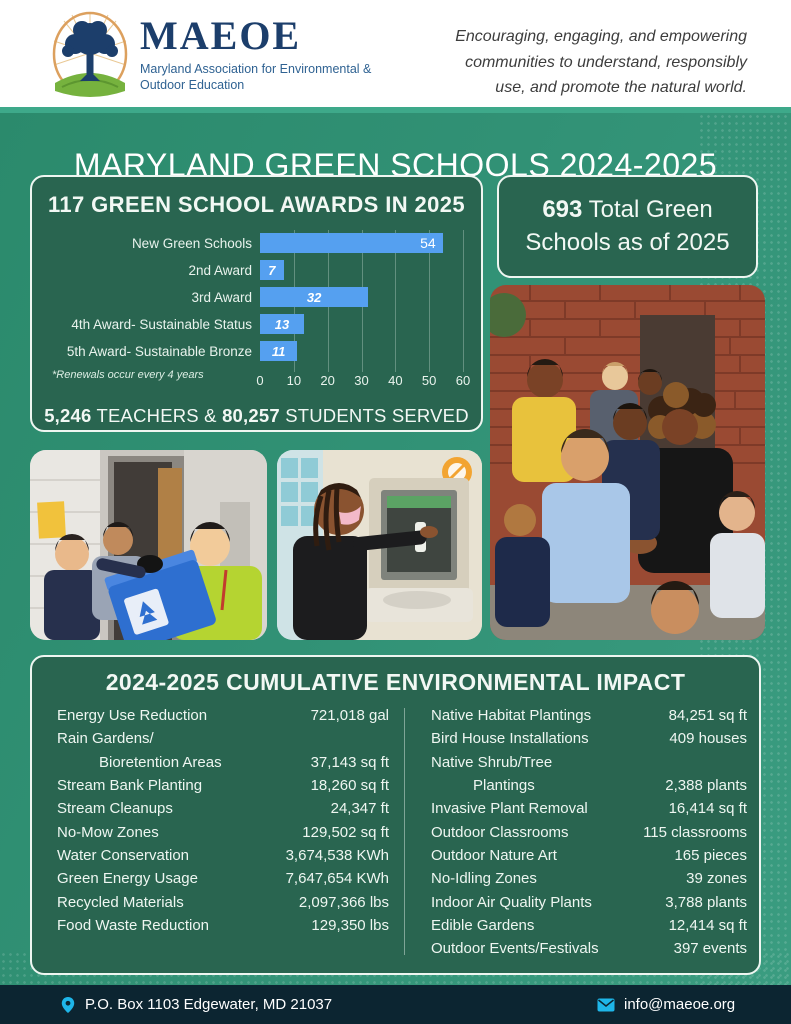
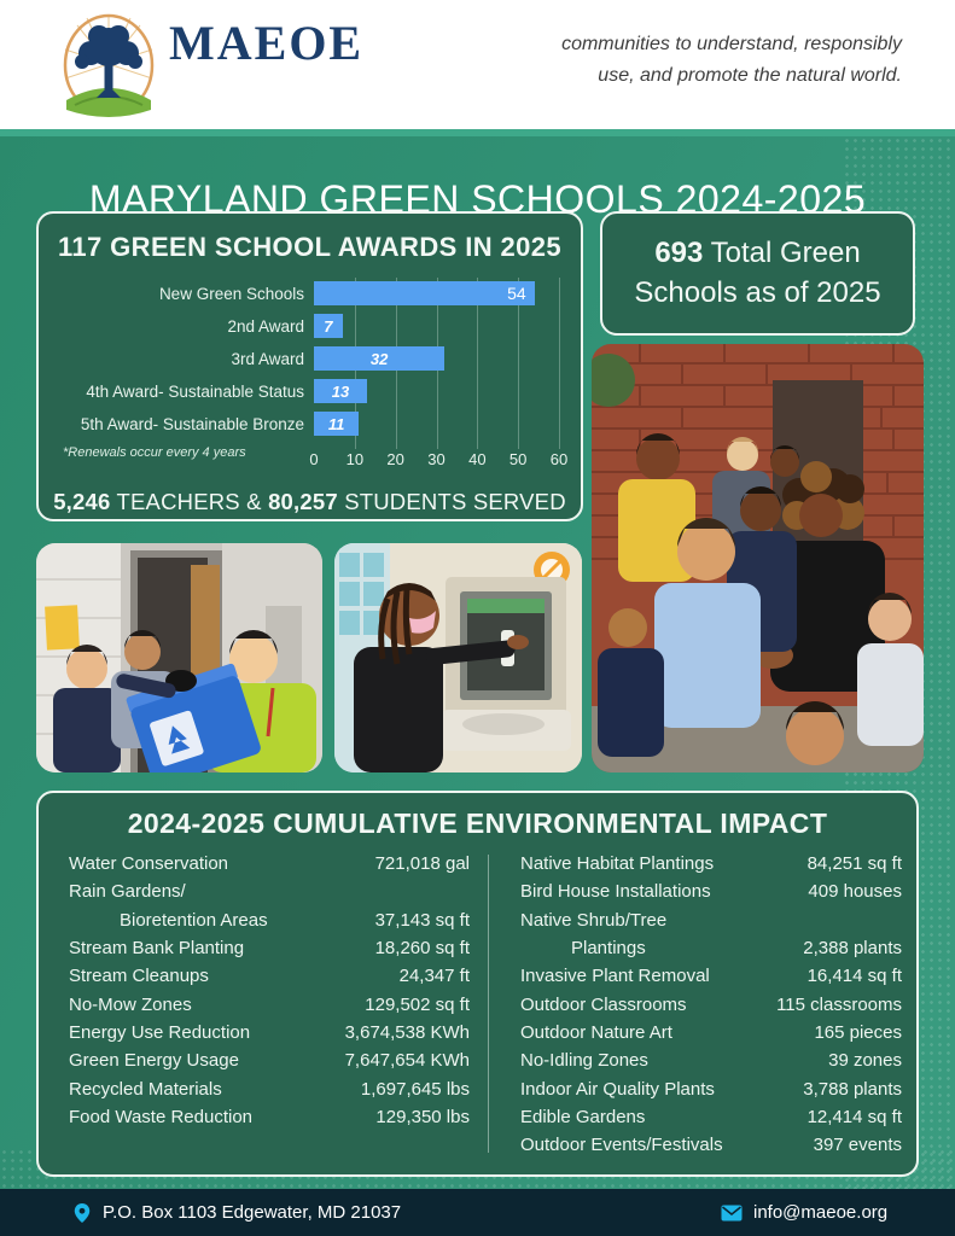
  MAEOE
- Maryland Association for Environmental &
- Outdoor Education
- Encouraging, engaging, and empowering
  communities to understand, responsibly
  use, and promote the natural world.
  MARYLAND GREEN SCHOOLS 2024-2025
  117 GREEN SCHOOL AWARDS IN 2025
  New Green Schools
  54
  2nd Award
  7
  3rd Award
  32
  4th Award- Sustainable Status
  13
  5th Award- Sustainable Bronze
  11
  *Renewals occur every 4 years
  0
  10
  20
  30
  40
  50
  60
  5,246 TEACHERS & 80,257 STUDENTS SERVED
  693 Total Green
  Schools as of 2025
  2024-2025 CUMULATIVE ENVIRONMENTAL IMPACT
- Energy Use Reduction
+ Water Conservation
  721,018 gal
  Rain Gardens/
  Bioretention Areas
  37,143 sq ft
  Stream Bank Planting
  18,260 sq ft
  Stream Cleanups
  24,347 ft
  No-Mow Zones
  129,502 sq ft
- Water Conservation
+ Energy Use Reduction
  3,674,538 KWh
  Green Energy Usage
  7,647,654 KWh
  Recycled Materials
- 2,097,366 lbs
+ 1,697,645 lbs
  Food Waste Reduction
  129,350 lbs
  Native Habitat Plantings
  84,251 sq ft
  Bird House Installations
  409 houses
  Native Shrub/Tree
  Plantings
  2,388 plants
  Invasive Plant Removal
  16,414 sq ft
  Outdoor Classrooms
  115 classrooms
  Outdoor Nature Art
  165 pieces
  No-Idling Zones
  39 zones
  Indoor Air Quality Plants
  3,788 plants
  Edible Gardens
  12,414 sq ft
  Outdoor Events/Festivals
  397 events
  P.O. Box 1103 Edgewater, MD 21037
  info@maeoe.org
